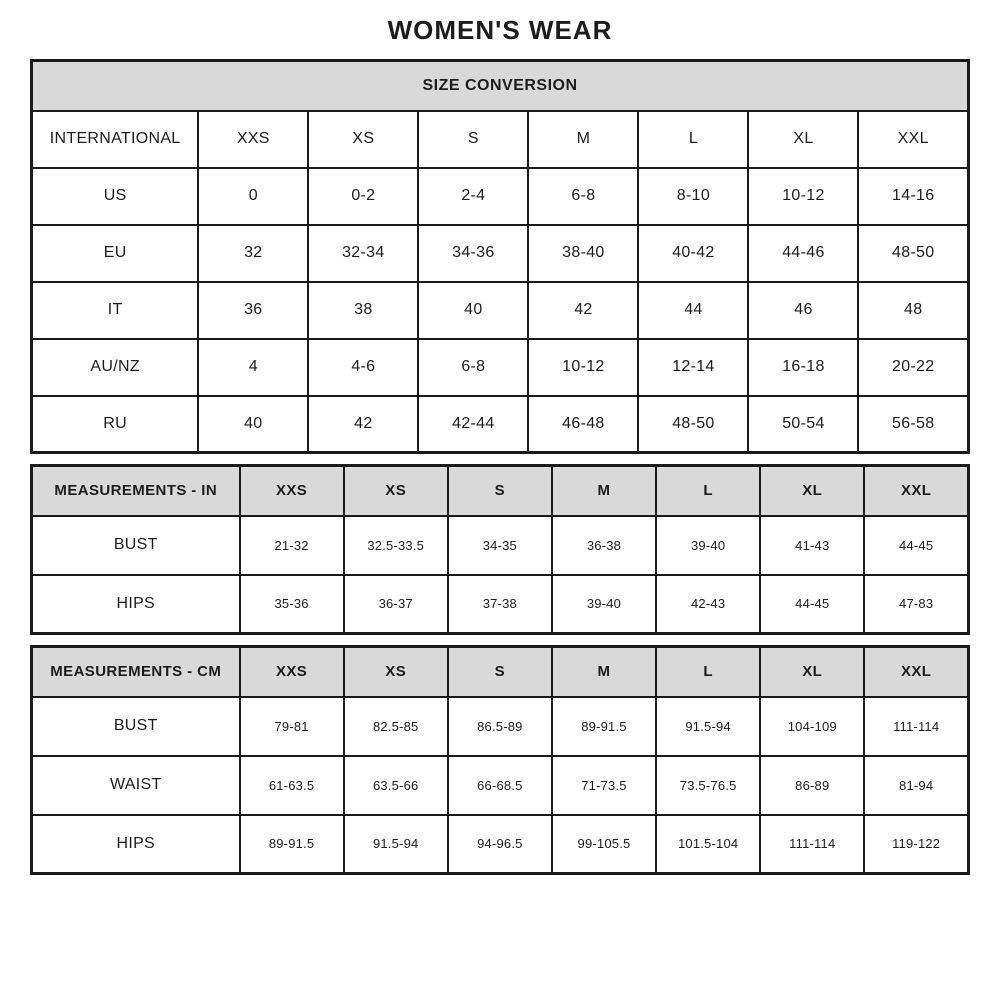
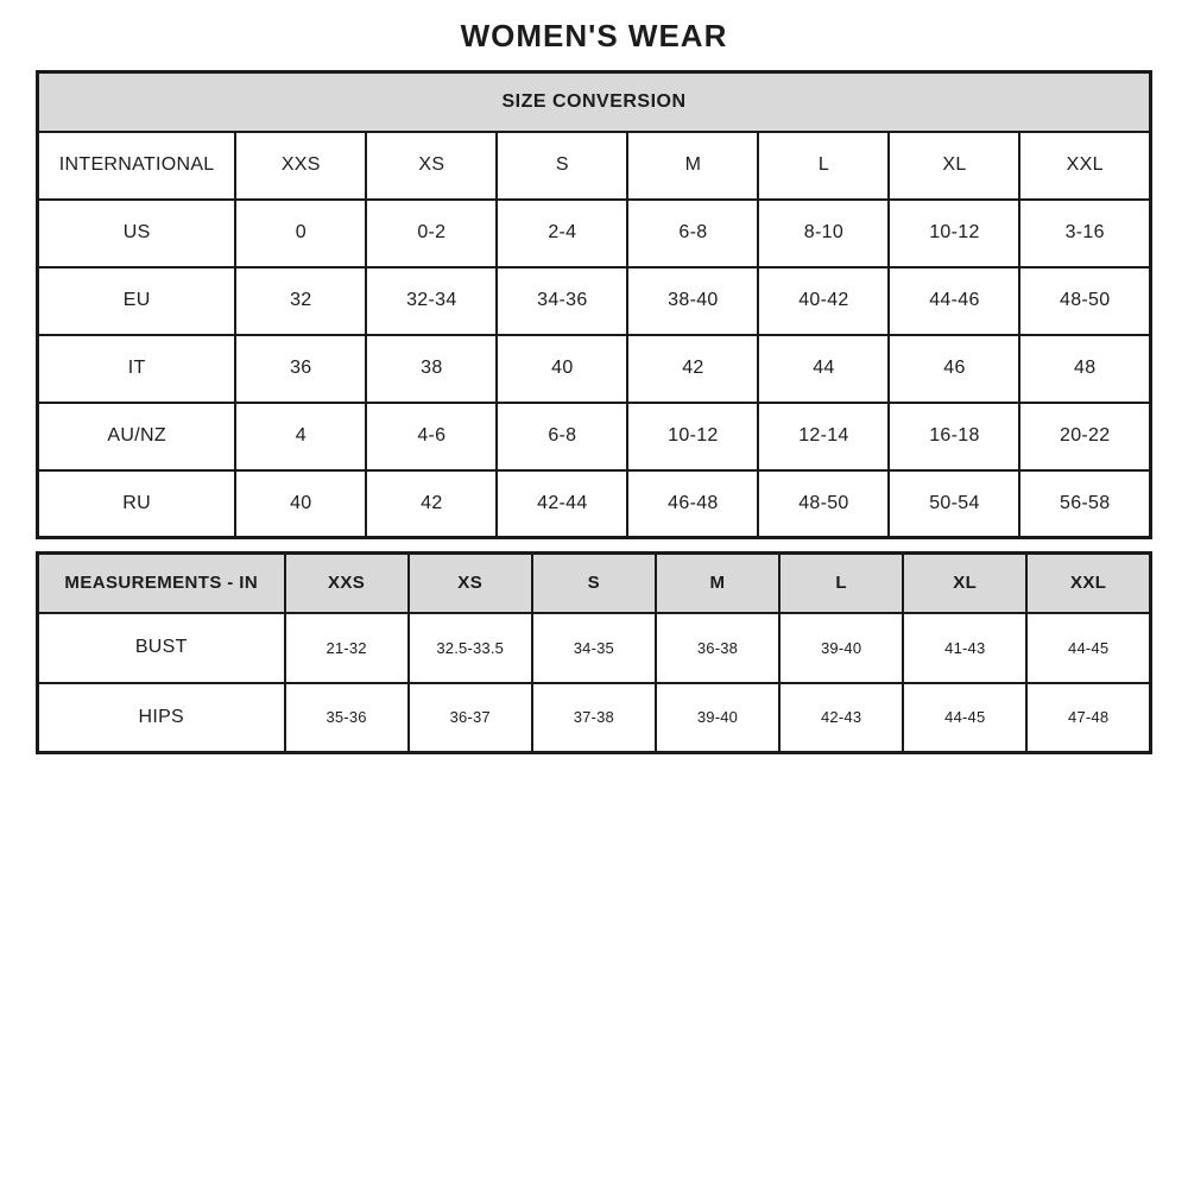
  WOMEN'S WEAR
  SIZE CONVERSION
  INTERNATIONAL	XXS	XS	S	M	L	XL	XXL
- US	0	0-2	2-4	6-8	8-10	10-12	14-16
+ US	0	0-2	2-4	6-8	8-10	10-12	3-16
  EU	32	32-34	34-36	38-40	40-42	44-46	48-50
  IT	36	38	40	42	44	46	48
  AU/NZ	4	4-6	6-8	10-12	12-14	16-18	20-22
  RU	40	42	42-44	46-48	48-50	50-54	56-58
  MEASUREMENTS - IN	XXS	XS	S	M	L	XL	XXL
  BUST	21-32	32.5-33.5	34-35	36-38	39-40	41-43	44-45
- HIPS	35-36	36-37	37-38	39-40	42-43	44-45	47-83
+ HIPS	35-36	36-37	37-38	39-40	42-43	44-45	47-48
- MEASUREMENTS - CM	XXS	XS	S	M	L	XL	XXL
- BUST	79-81	82.5-85	86.5-89	89-91.5	91.5-94	104-109	111-114
- WAIST	61-63.5	63.5-66	66-68.5	71-73.5	73.5-76.5	86-89	81-94
- HIPS	89-91.5	91.5-94	94-96.5	99-105.5	101.5-104	111-114	119-122
